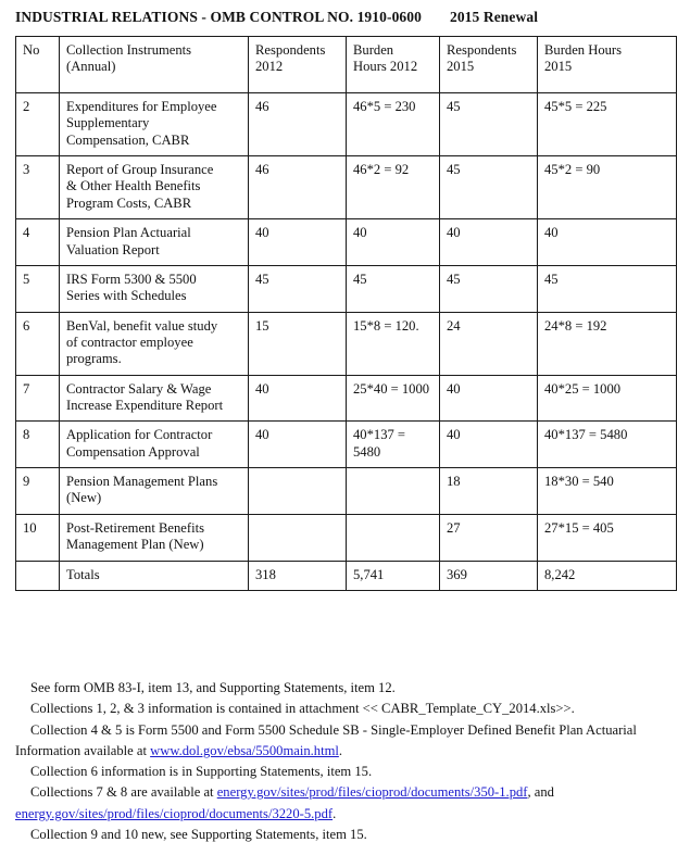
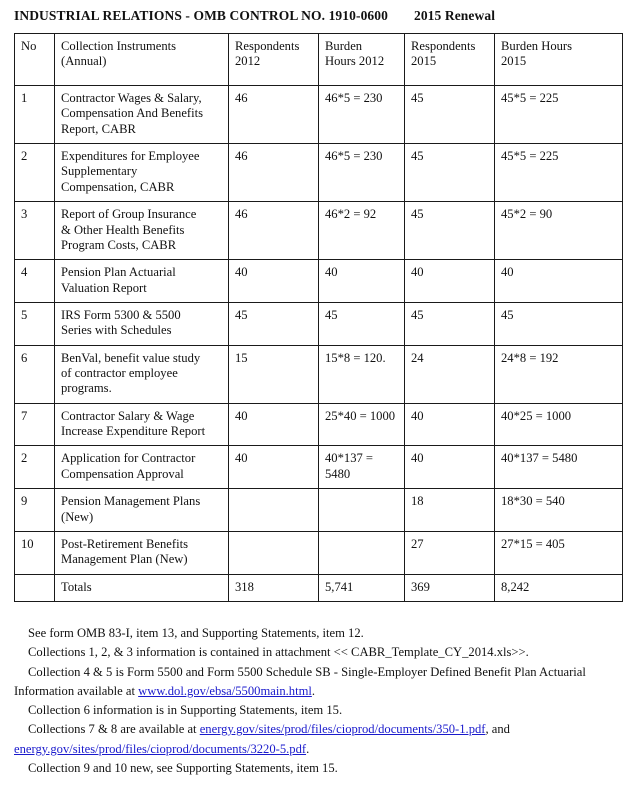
  INDUSTRIAL RELATIONS - OMB CONTROL NO. 1910-0600 2015 Renewal
  No	Collection Instruments (Annual)	Respondents 2012	Burden Hours 2012	Respondents 2015	Burden Hours 2015
+ 1	Contractor Wages & Salary, Compensation And Benefits Report, CABR	46	46*5 = 230	45	45*5 = 225
  2	Expenditures for Employee Supplementary Compensation, CABR	46	46*5 = 230	45	45*5 = 225
  3	Report of Group Insurance & Other Health Benefits Program Costs, CABR	46	46*2 = 92	45	45*2 = 90
  4	Pension Plan Actuarial Valuation Report	40	40	40	40
  5	IRS Form 5300 & 5500 Series with Schedules	45	45	45	45
  6	BenVal, benefit value study of contractor employee programs.	15	15*8 = 120.	24	24*8 = 192
  7	Contractor Salary & Wage Increase Expenditure Report	40	25*40 = 1000	40	40*25 = 1000
- 8	Application for Contractor Compensation Approval	40	40*137 = 5480	40	40*137 = 5480
+ 2	Application for Contractor Compensation Approval	40	40*137 = 5480	40	40*137 = 5480
  9	Pension Management Plans (New)			18	18*30 = 540
  10	Post-Retirement Benefits Management Plan (New)			27	27*15 = 405
  	Totals	318	5,741	369	8,242
  See form OMB 83-I, item 13, and Supporting Statements, item 12.
  Collections 1, 2, & 3 information is contained in attachment << CABR_Template_CY_2014.xls>>.
  Collection 4 & 5 is Form 5500 and Form 5500 Schedule SB - Single-Employer Defined Benefit Plan Actuarial
  Information available at www.dol.gov/ebsa/5500main.html.
  Collection 6 information is in Supporting Statements, item 15.
  Collections 7 & 8 are available at energy.gov/sites/prod/files/cioprod/documents/350-1.pdf, and
  energy.gov/sites/prod/files/cioprod/documents/3220-5.pdf.
  Collection 9 and 10 new, see Supporting Statements, item 15.
